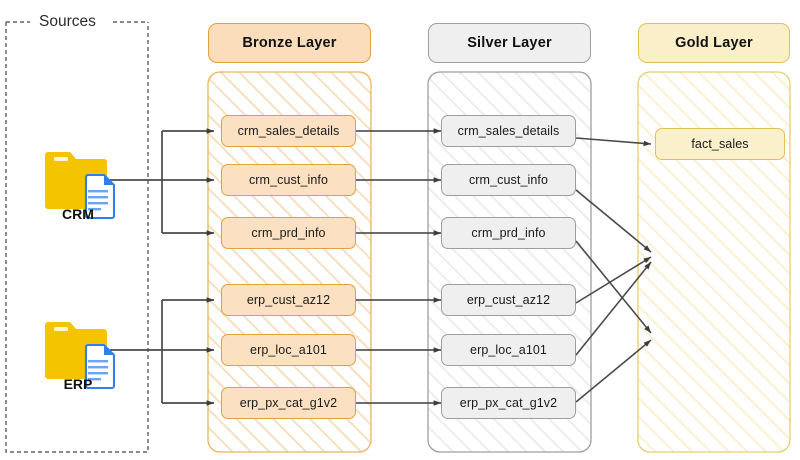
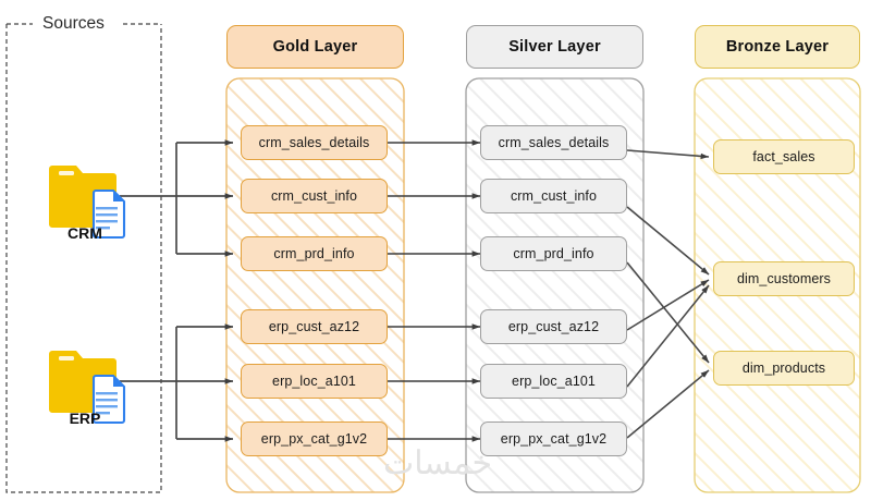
  Sources
  CRM
  ERP
- Bronze Layer
+ Gold Layer
  Silver Layer
- Gold Layer
+ Bronze Layer
  crm_sales_details
  crm_cust_info
  crm_prd_info
  erp_cust_az12
  erp_loc_a101
  erp_px_cat_g1v2
  crm_sales_details
  crm_cust_info
  crm_prd_info
  erp_cust_az12
  erp_loc_a101
  erp_px_cat_g1v2
  fact_sales
+ dim_customers
+ dim_products
+ خمسات
